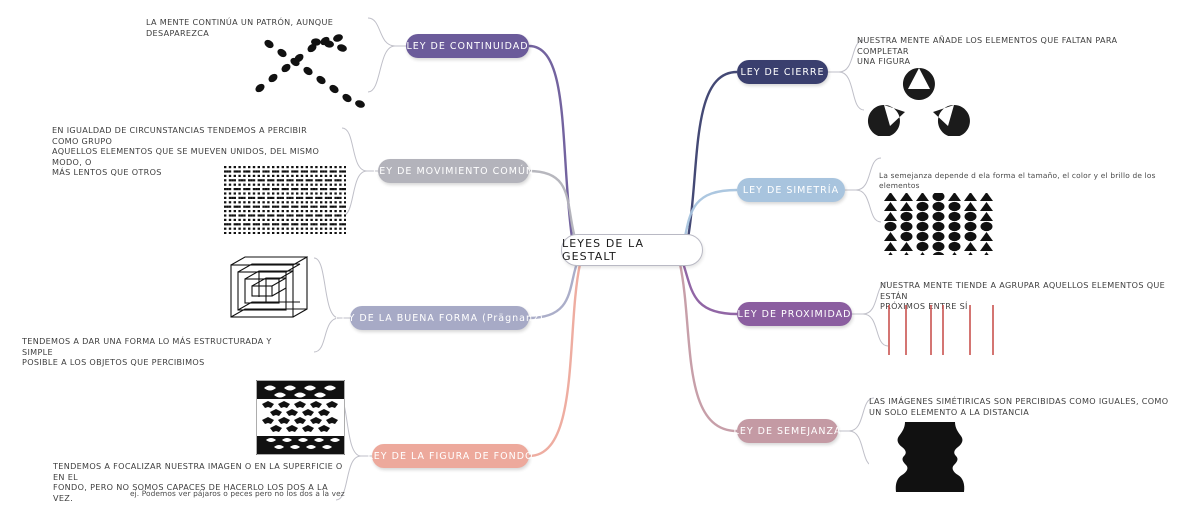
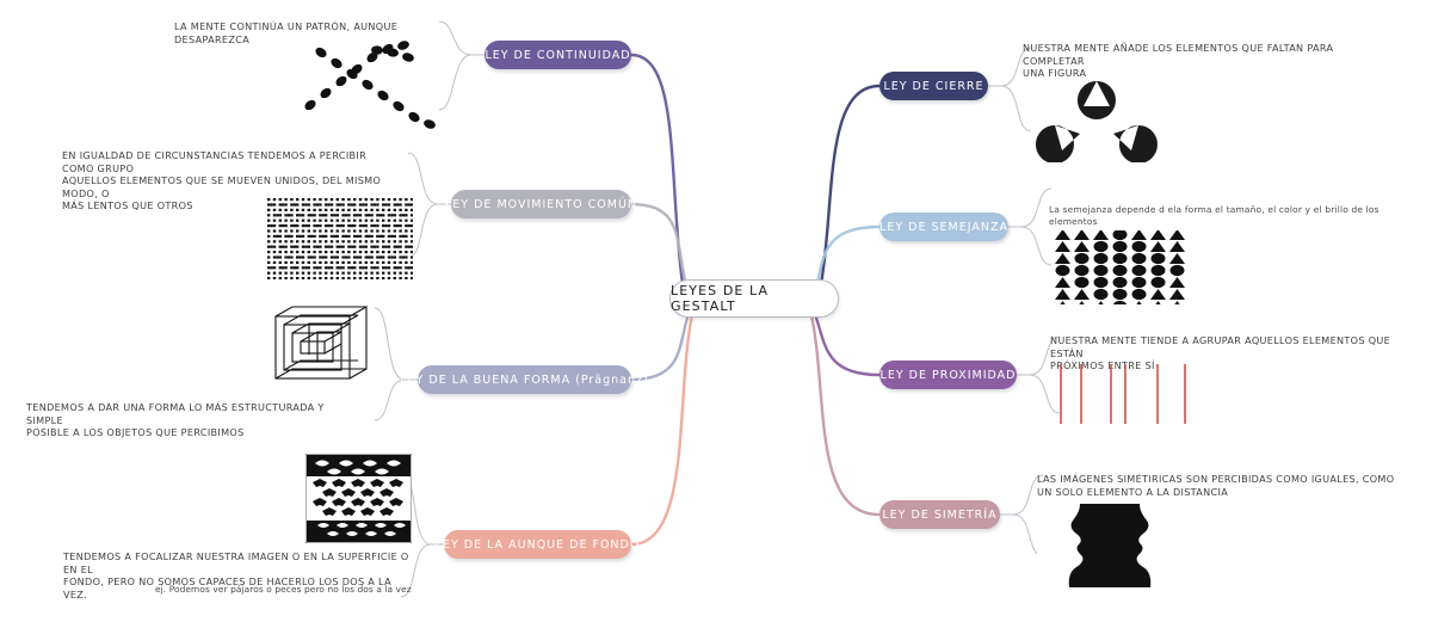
  LEYES DE LA GESTALT
  LEY DE CONTINUIDAD
  LA MENTE CONTINÚA UN PATRÓN, AUNQUE DESAPAREZCA
  LEY DE MOVIMIENTO COMÚN
  EN IGUALDAD DE CIRCUNSTANCIAS TENDEMOS A PERCIBIR COMO GRUPO
  AQUELLOS ELEMENTOS QUE SE MUEVEN UNIDOS, DEL MISMO MODO, O
  MÁS LENTOS QUE OTROS
  LEY DE LA BUENA FORMA (Prägnanz)
  TENDEMOS A DAR UNA FORMA LO MÁS ESTRUCTURADA Y SIMPLE
  POSIBLE A LOS OBJETOS QUE PERCIBIMOS
- LEY DE LA FIGURA DE FONDO
+ LEY DE LA AUNQUE DE FONDO
  TENDEMOS A FOCALIZAR NUESTRA IMAGEN O EN LA SUPERFICIE O EN EL
  FONDO, PERO NO SOMOS CAPACES DE HACERLO LOS DOS A LA VEZ.
  ej. Podemos ver pájaros o peces pero no los dos a la vez
  LEY DE CIERRE
  NUESTRA MENTE AÑADE LOS ELEMENTOS QUE FALTAN PARA COMPLETAR
  UNA FIGURA
- LEY DE SIMETRÍA
+ LEY DE SEMEJANZA
  La semejanza depende d ela forma el tamaño, el color y el brillo de los elementos
  LEY DE PROXIMIDAD
  NUESTRA MENTE TIENDE A AGRUPAR AQUELLOS ELEMENTOS QUE ESTÁN
  PRÓXIMOSNRE SÍ
- LEY DE SEMEJANZA
+ LEY DE SIMETRÍA
  LAS IMÁGENES SIMÉTIRICAS SON PERCIBIDAS COMO IGUALES, COMO
  UN SOLO ELEMENTO A LA DISTANCIA
